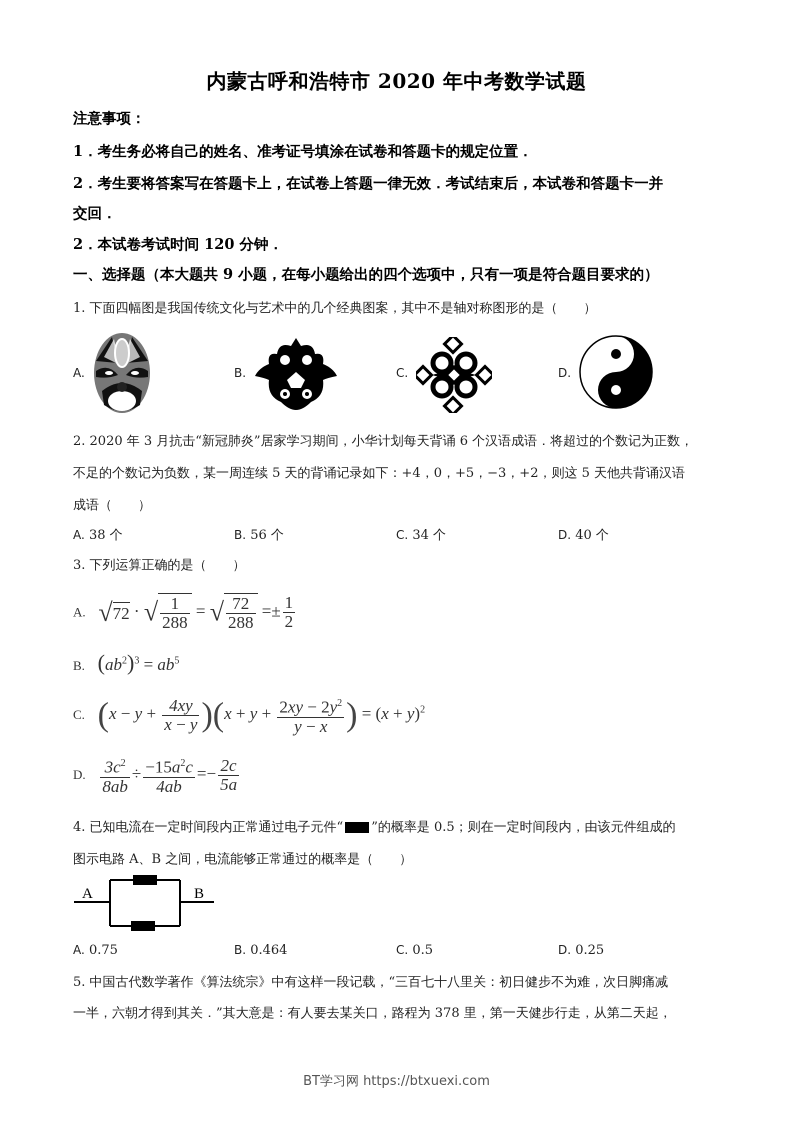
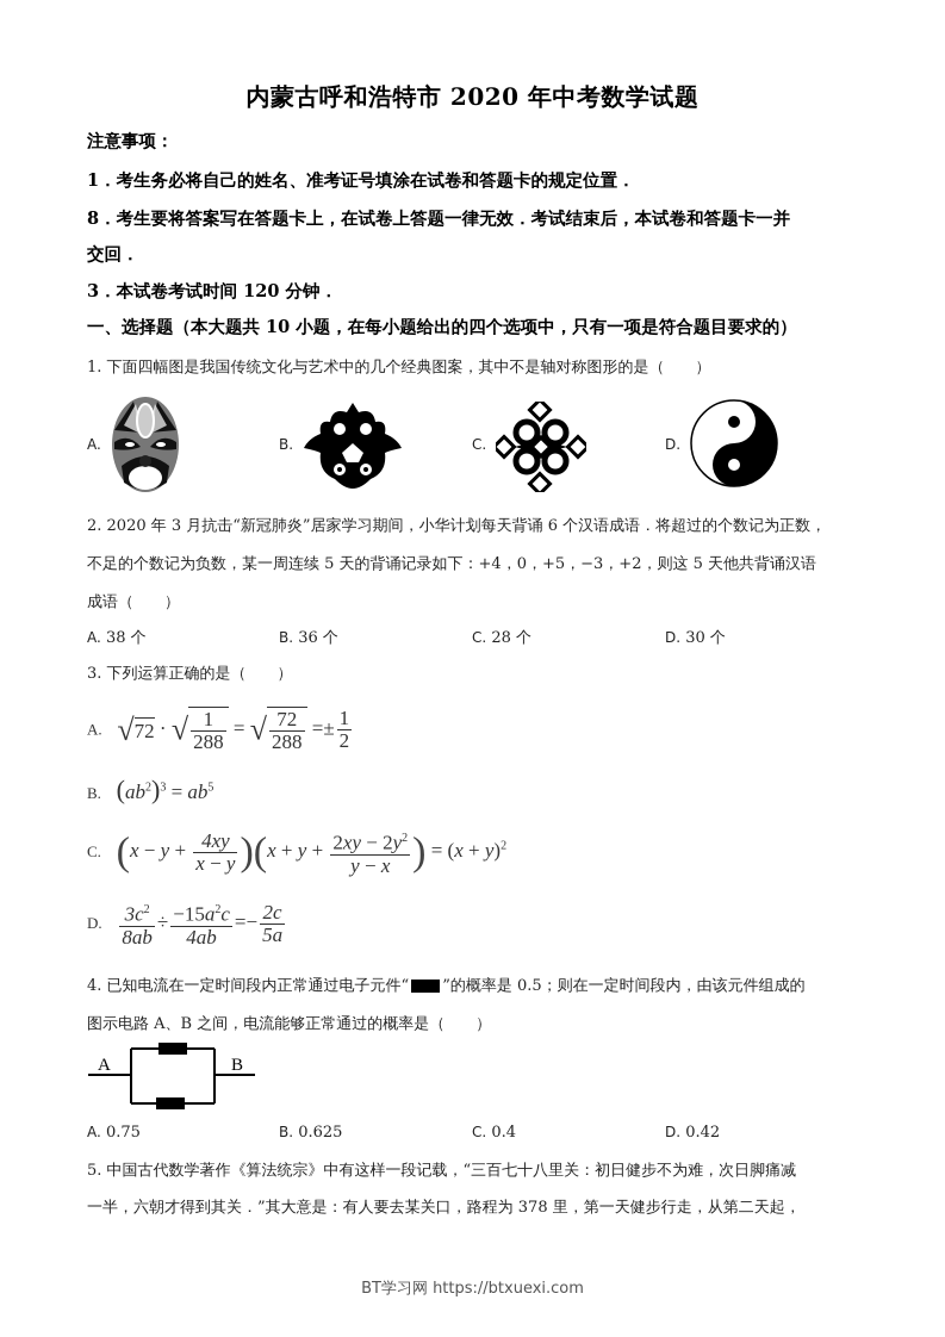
  内蒙古呼和浩特市 2020 年中考数学试题
  注意事项：
  1．考生务必将自己的姓名、准考证号填涂在试卷和答题卡的规定位置．
- 2．考生要将答案写在答题卡上，在试卷上答题一律无效．考试结束后，本试卷和答题卡一并
+ 8．考生要将答案写在答题卡上，在试卷上答题一律无效．考试结束后，本试卷和答题卡一并
  交回．
- 2．本试卷考试时间 120 分钟．
+ 3．本试卷考试时间 120 分钟．
- 一、选择题（本大题共 9 小题，在每小题给出的四个选项中，只有一项是符合题目要求的）
+ 一、选择题（本大题共 10 小题，在每小题给出的四个选项中，只有一项是符合题目要求的）
  1. 下面四幅图是我国传统文化与艺术中的几个经典图案，其中不是轴对称图形的是（ ）
  A.
  B.
  C.
  D.
  2. 2020 年 3 月抗击“新冠肺炎”居家学习期间，小华计划每天背诵 6 个汉语成语．将超过的个数记为正数，
  不足的个数记为负数，某一周连续 5 天的背诵记录如下：+4，0，+5，−3，+2，则这 5 天他共背诵汉语
  成语（ ）
  A. 38 个
- B. 56 个
+ B. 36 个
- C. 34 个
+ C. 28 个
- D. 40 个
+ D. 30 个
  3. 下列运算正确的是（ ）
  A. √72 · √
  1
  288
  = √
  72
  288
  =±
  1
  2
  B. (ab2)3 = ab5
  C. (x − y +
  4xy
  x − y
  )(x + y +
  2xy − 2y2
  y − x
  ) = (x + y)2
  D.
  3c2
  8ab
  ÷
  −15a2c
  4ab
  =−
  2c
  5a
  4. 已知电流在一定时间段内正常通过电子元件“ ”的概率是 0.5；则在一定时间段内，由该元件组成的
  图示电路 A、B 之间，电流能够正常通过的概率是（ ）
  A
  B
  A. 0.75
- B. 0.464
+ B. 0.625
- C. 0.5
+ C. 0.4
- D. 0.25
+ D. 0.42
  5. 中国古代数学著作《算法统宗》中有这样一段记载，“三百七十八里关：初日健步不为难，次日脚痛减
  一半，六朝才得到其关．”其大意是：有人要去某关口，路程为 378 里，第一天健步行走，从第二天起，
  BT学习网 https://btxuexi.com
